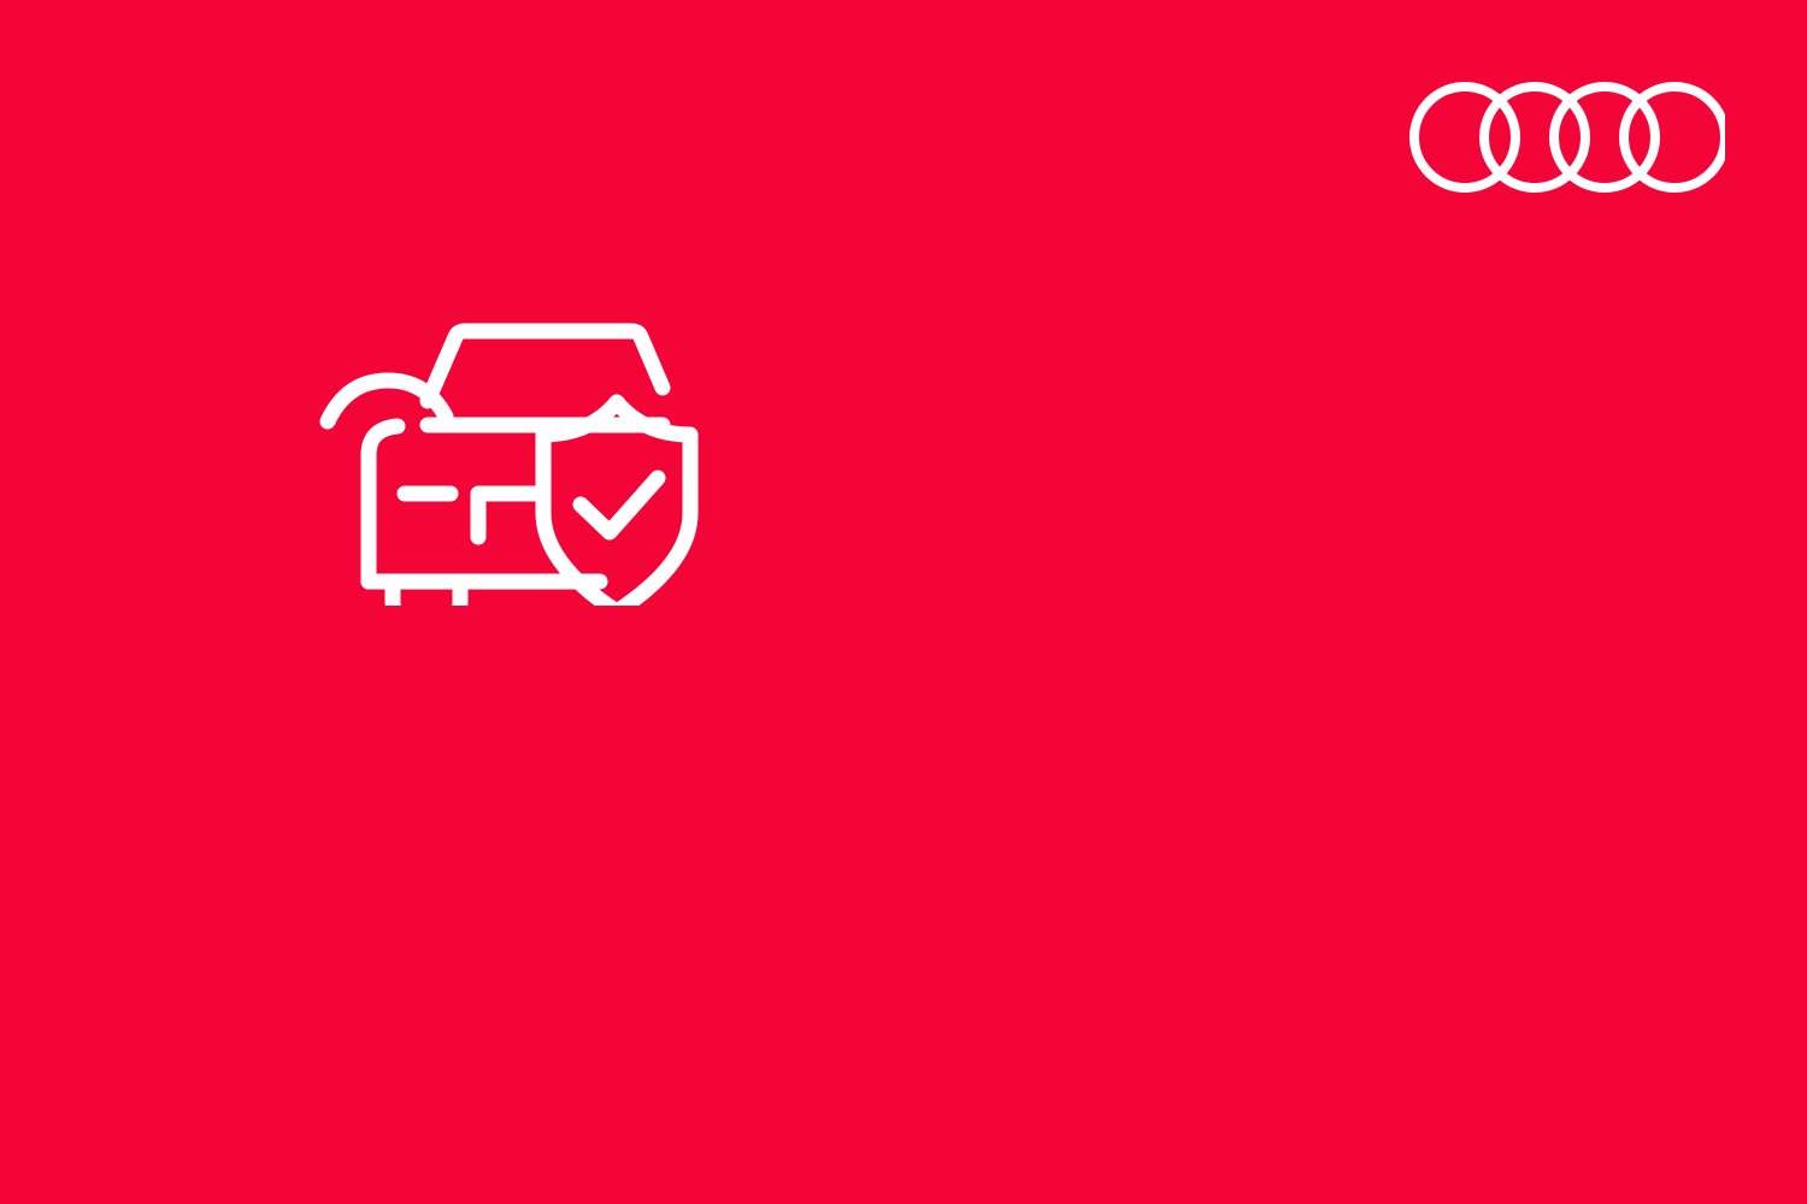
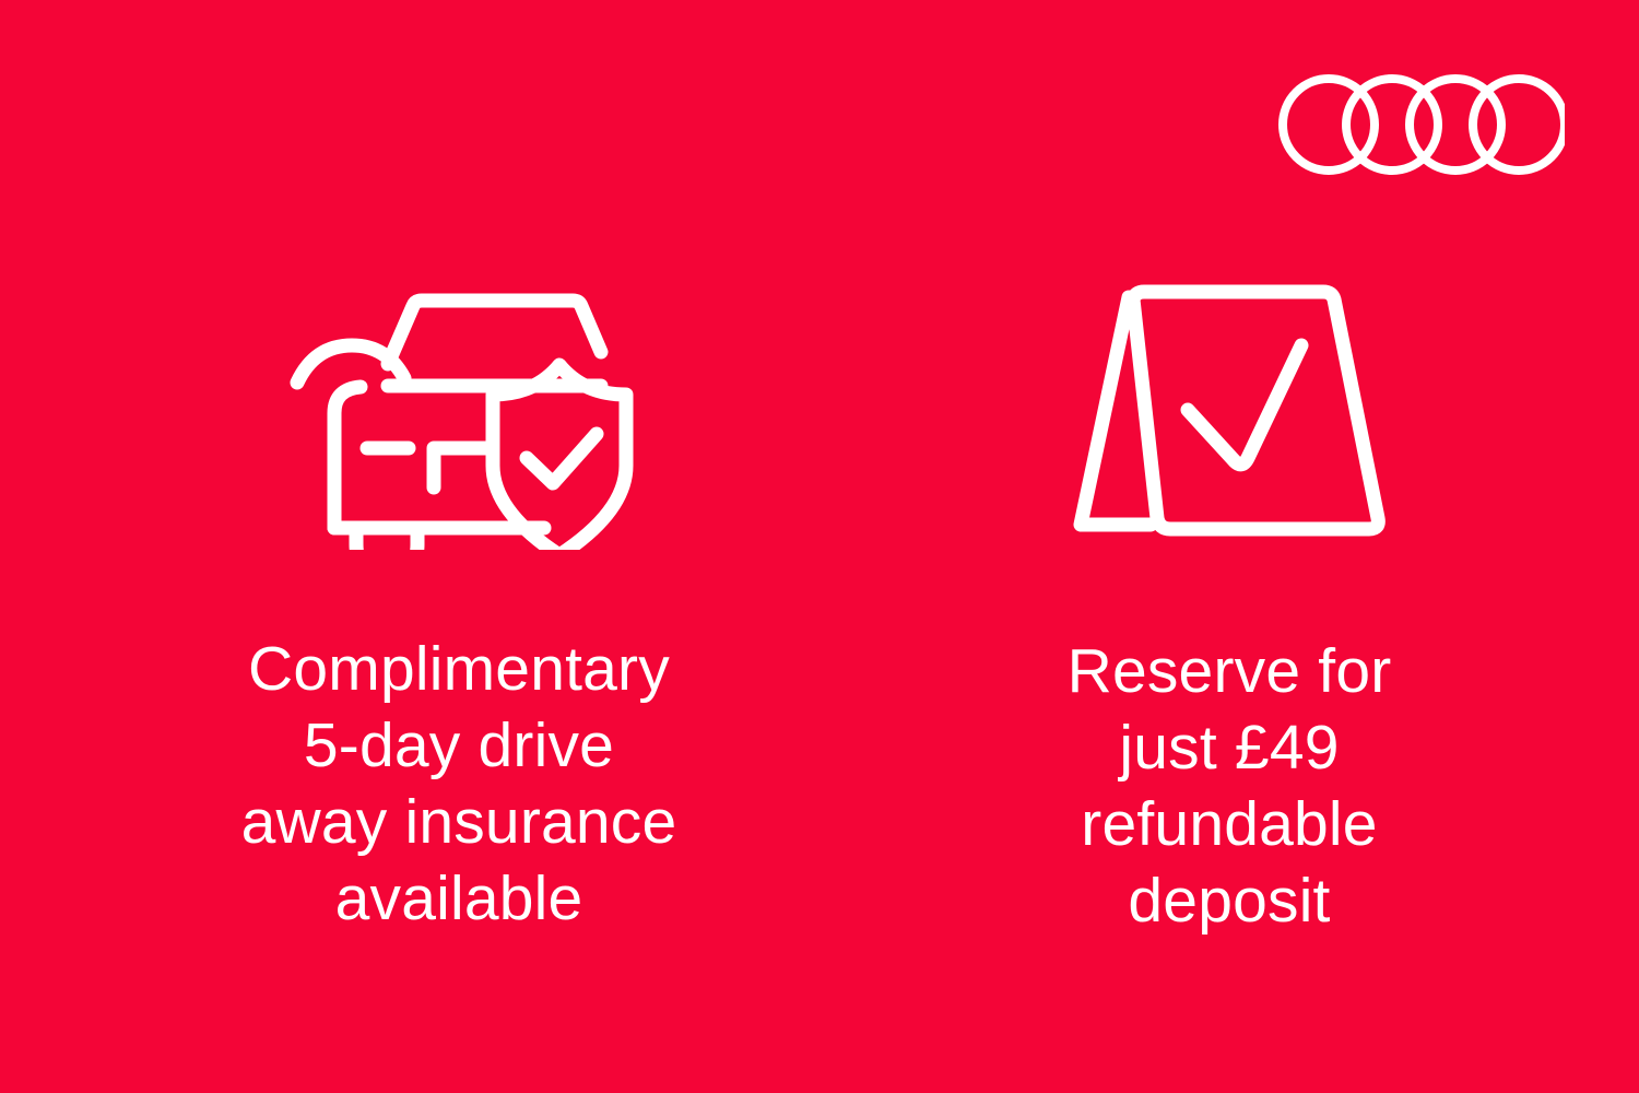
+ Complimentary
+ 5-day drive
+ away insurance
+ available
+ Reserve for
+ just £49
+ refundable
+ deposit
